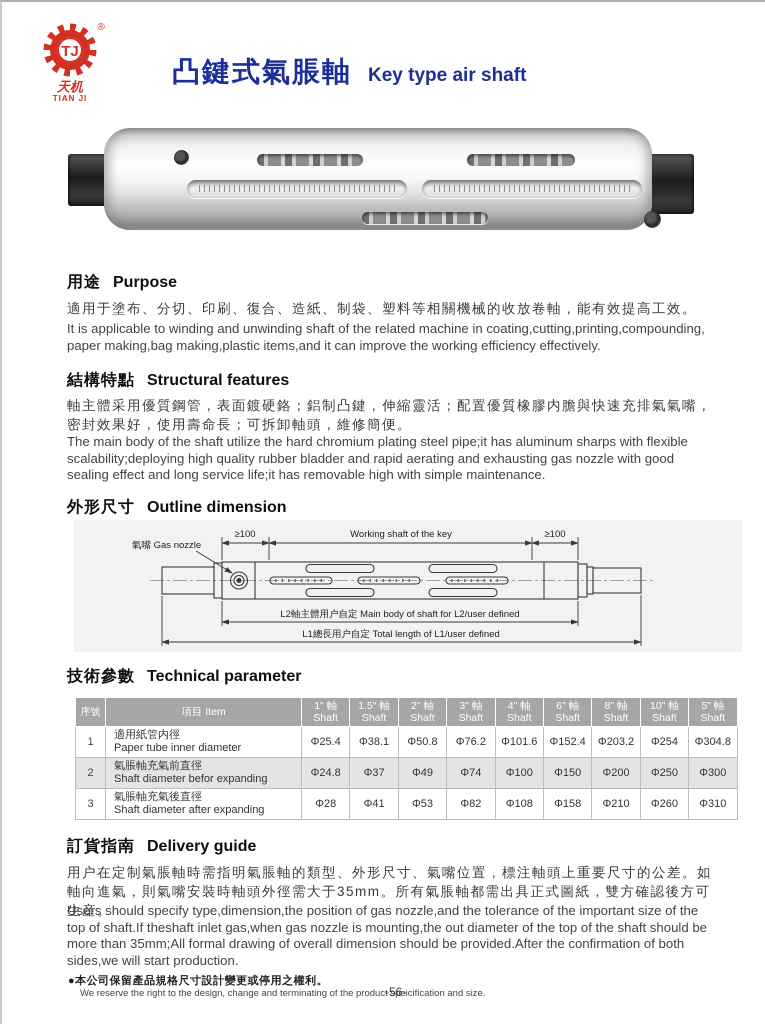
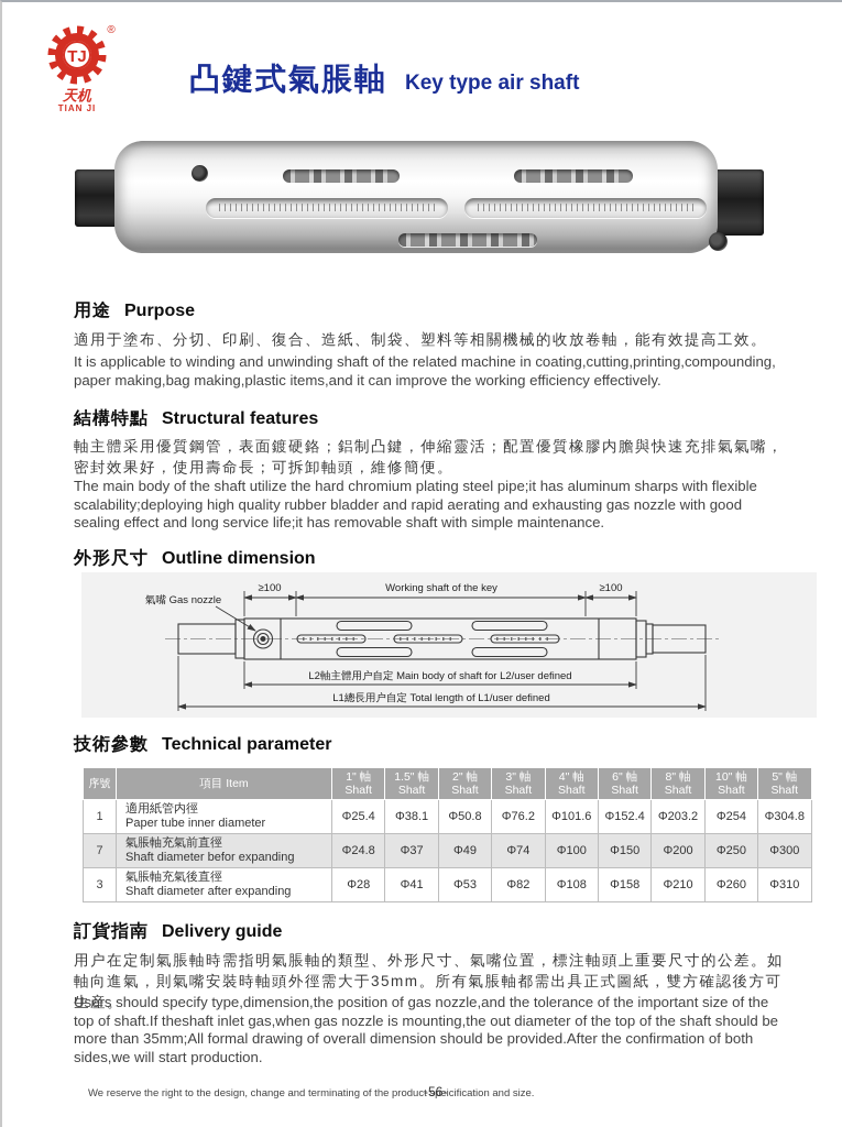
  TJ
  ®
  天机
  TIAN JI
  凸鍵式氣脹軸
  Key type air shaft
  用途 Purpose
  適用于塗布、分切、印刷、復合、造紙、制袋、塑料等相關機械的收放卷軸，能有效提高工效。
  It is applicable to winding and unwinding shaft of the related machine in coating,cutting,printing,compounding, paper making,bag making,plastic items,and it can improve the working efficiency effectively.
  結構特點 Structural features
  軸主體采用優質鋼管，表面鍍硬鉻；鋁制凸鍵，伸縮靈活；配置優質橡膠内膽與快速充排氣氣嘴，密封效果好，使用壽命長；可拆卸軸頭，維修簡便。
- The main body of the shaft utilize the hard chromium plating steel pipe;it has aluminum sharps with flexible scalability;deploying high quality rubber bladder and rapid aerating and exhausting gas nozzle with good sealing effect and long service life;it has removable high with simple maintenance.
+ The main body of the shaft utilize the hard chromium plating steel pipe;it has aluminum sharps with flexible scalability;deploying high quality rubber bladder and rapid aerating and exhausting gas nozzle with good sealing effect and long service life;it has removable shaft with simple maintenance.
  外形尺寸 Outline dimension
  氣嘴 Gas nozzle
  ≥100
  Working shaft of the key
  ≥100
  L2軸主體用户自定 Main body of shaft for L2/user defined
  L1總長用户自定 Total length of L1/user defined
  技術參數 Technical parameter
  序號	項目 Item	1" 軸Shaft	1.5" 軸Shaft	2" 軸Shaft	3" 軸Shaft	4" 軸Shaft	6" 軸Shaft	8" 軸Shaft	10" 軸Shaft	5" 軸Shaft
  1	適用紙管内徑Paper tube inner diameter	Φ25.4	Φ38.1	Φ50.8	Φ76.2	Φ101.6	Φ152.4	Φ203.2	Φ254	Φ304.8
- 2	氣脹軸充氣前直徑Shaft diameter befor expanding	Φ24.8	Φ37	Φ49	Φ74	Φ100	Φ150	Φ200	Φ250	Φ300
+ 7	氣脹軸充氣前直徑Shaft diameter befor expanding	Φ24.8	Φ37	Φ49	Φ74	Φ100	Φ150	Φ200	Φ250	Φ300
  3	氣脹軸充氣後直徑Shaft diameter after expanding	Φ28	Φ41	Φ53	Φ82	Φ108	Φ158	Φ210	Φ260	Φ310
  訂貨指南 Delivery guide
  用户在定制氣脹軸時需指明氣脹軸的類型、外形尺寸、氣嘴位置，標注軸頭上重要尺寸的公差。如軸向進氣，則氣嘴安裝時軸頭外徑需大于35mm。所有氣脹軸都需出具正式圖紙，雙方確認後方可生産。
  Users should specify type,dimension,the position of gas nozzle,and the tolerance of the important size of the top of shaft.If theshaft inlet gas,when gas nozzle is mounting,the out diameter of the top of the shaft should be more than 35mm;All formal drawing of overall dimension should be provided.After the confirmation of both sides,we will start production.
- ●本公司保留產品規格尺寸設計變更或停用之權利。
  We reserve the right to the design, change and terminating of the product speicification and size.
  -56-
